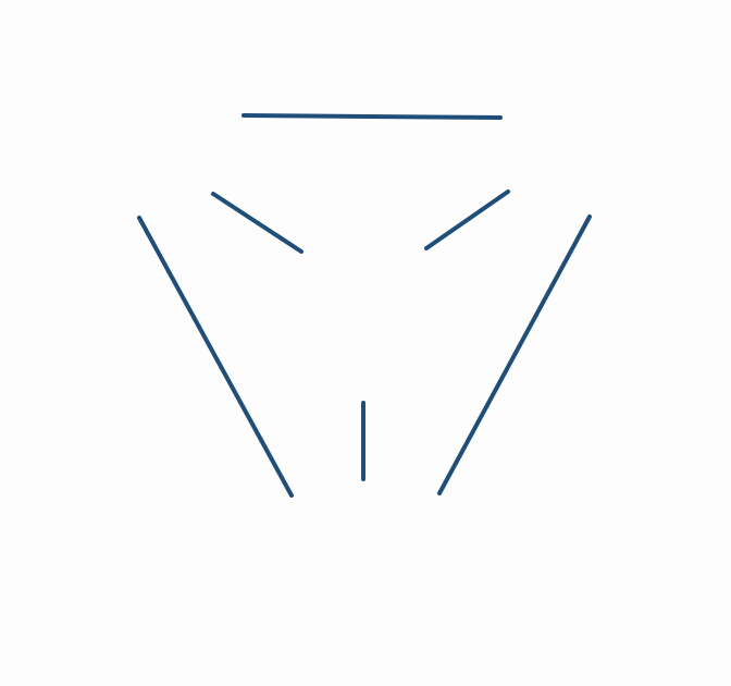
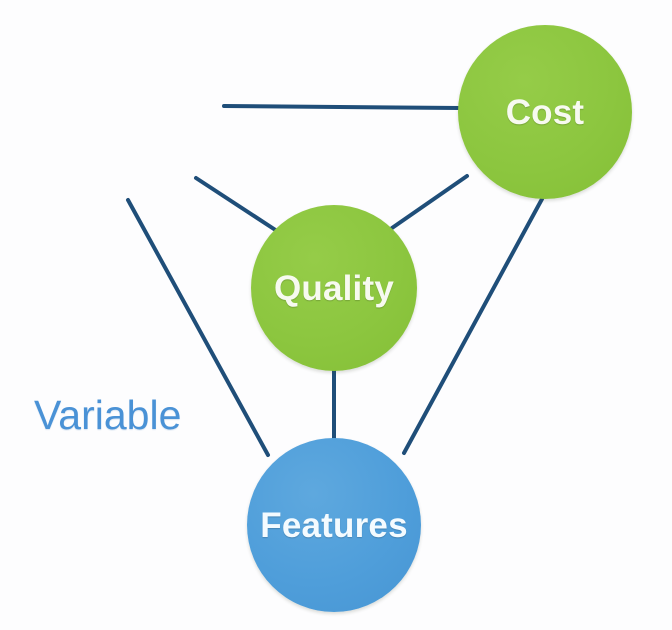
+ Cost
+ Quality
+ Features
+ Variable
